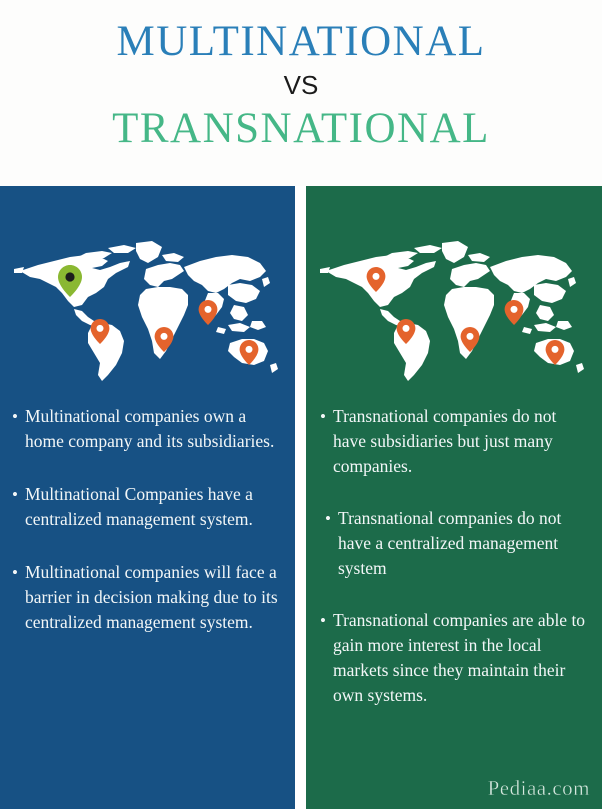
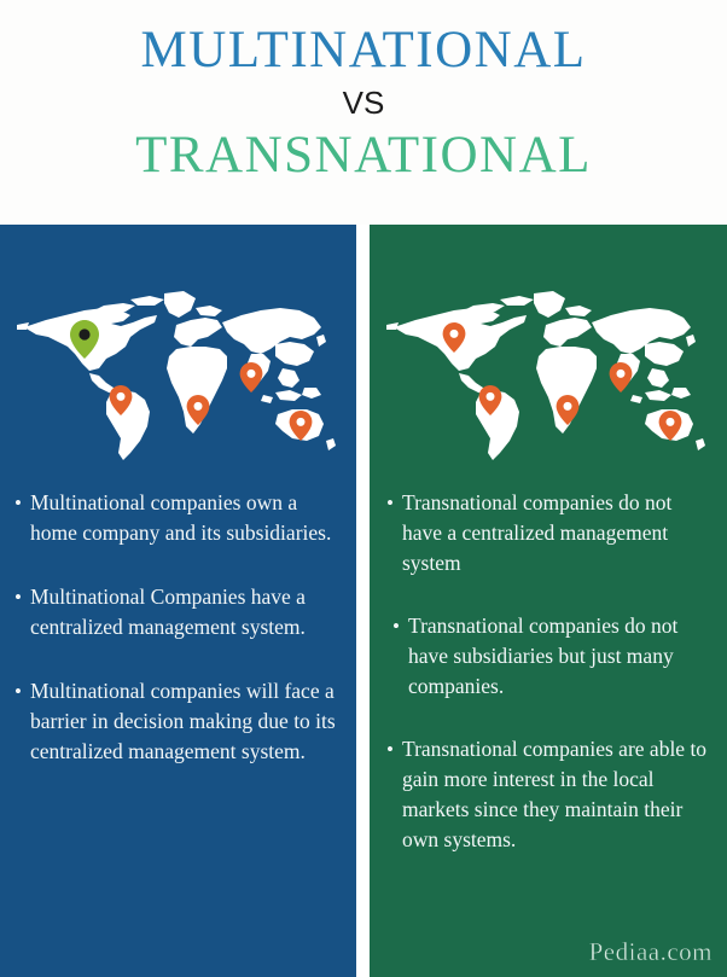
  MULTINATIONAL
  VS
  TRANSNATIONAL
  •
  Multinational companies own a home company and its subsidiaries.
  •
  Multinational Companies have a centralized management system.
  •
  Multinational companies will face a barrier in decision making due to its centralized management system.
  •
- Transnational companies do not have subsidiaries but just many companies.
+ Transnational companies do not have a centralized management system
  •
- Transnational companies do not have a centralized management system
+ Transnational companies do not have subsidiaries but just many companies.
  •
  Transnational companies are able to gain more interest in the local markets since they maintain their own systems.
  Pediaa.com
